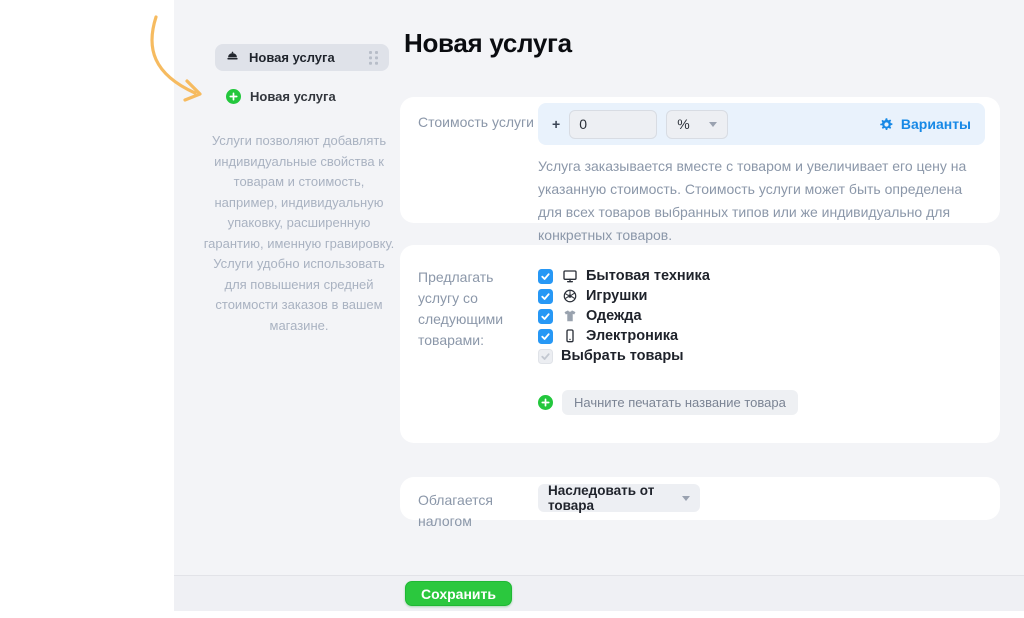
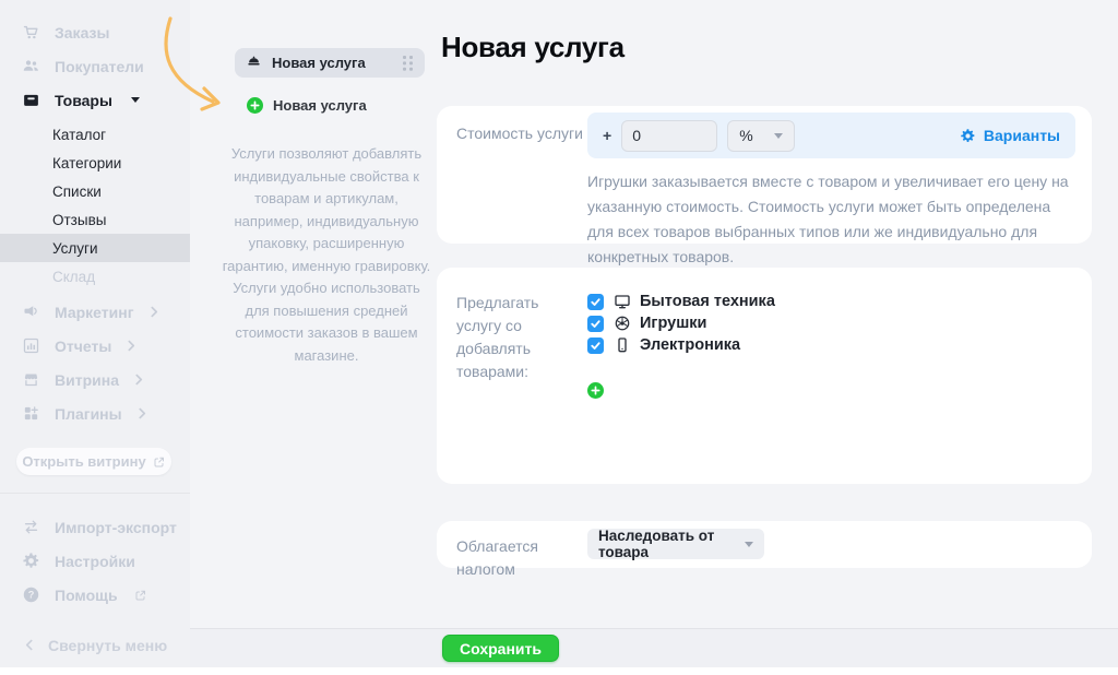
+ Заказы
+ Покупатели
+ Товары
+ Каталог
+ Категории
+ Списки
+ Отзывы
+ Услуги
+ Склад
+ Маркетинг
+ Отчеты
+ Витрина
+ Плагины
+ Открыть витрину
+ Импорт-экспорт
+ Настройки
+ ?
+ Помощь
+ Свернуть меню
  Новая услуга
  Новая услуга
  Новая услуга
- Услуги позволяют добавлять индивидуальные свойства к товарам и стоимость, например, индивидуальную упаковку, расширенную гарантию, именную гравировку. Услуги удобно использовать для повышения средней стоимости заказов в вашем магазине.
+ Услуги позволяют добавлять индивидуальные свойства к товарам и артикулам, например, индивидуальную упаковку, расширенную гарантию, именную гравировку. Услуги удобно использовать для повышения средней стоимости заказов в вашем магазине.
  Стоимость услуги
  +
  0
  %
  Варианты
- Услуга заказывается вместе с товаром и увеличивает его цену на указанную стоимость. Стоимость услуги может быть определена для всех товаров выбранных типов или же индивидуально для конкретных товаров.
+ Игрушки заказывается вместе с товаром и увеличивает его цену на указанную стоимость. Стоимость услуги может быть определена для всех товаров выбранных типов или же индивидуально для конкретных товаров.
- Предлагать услугу со следующими товарами:
+ Предлагать услугу со добавлять товарами:
  Бытовая техника
  Игрушки
- Одежда
  Электроника
- Выбрать товары
- Начните печатать название товара
  Облагается налогом
  Наследовать от товара
  Сохранить
